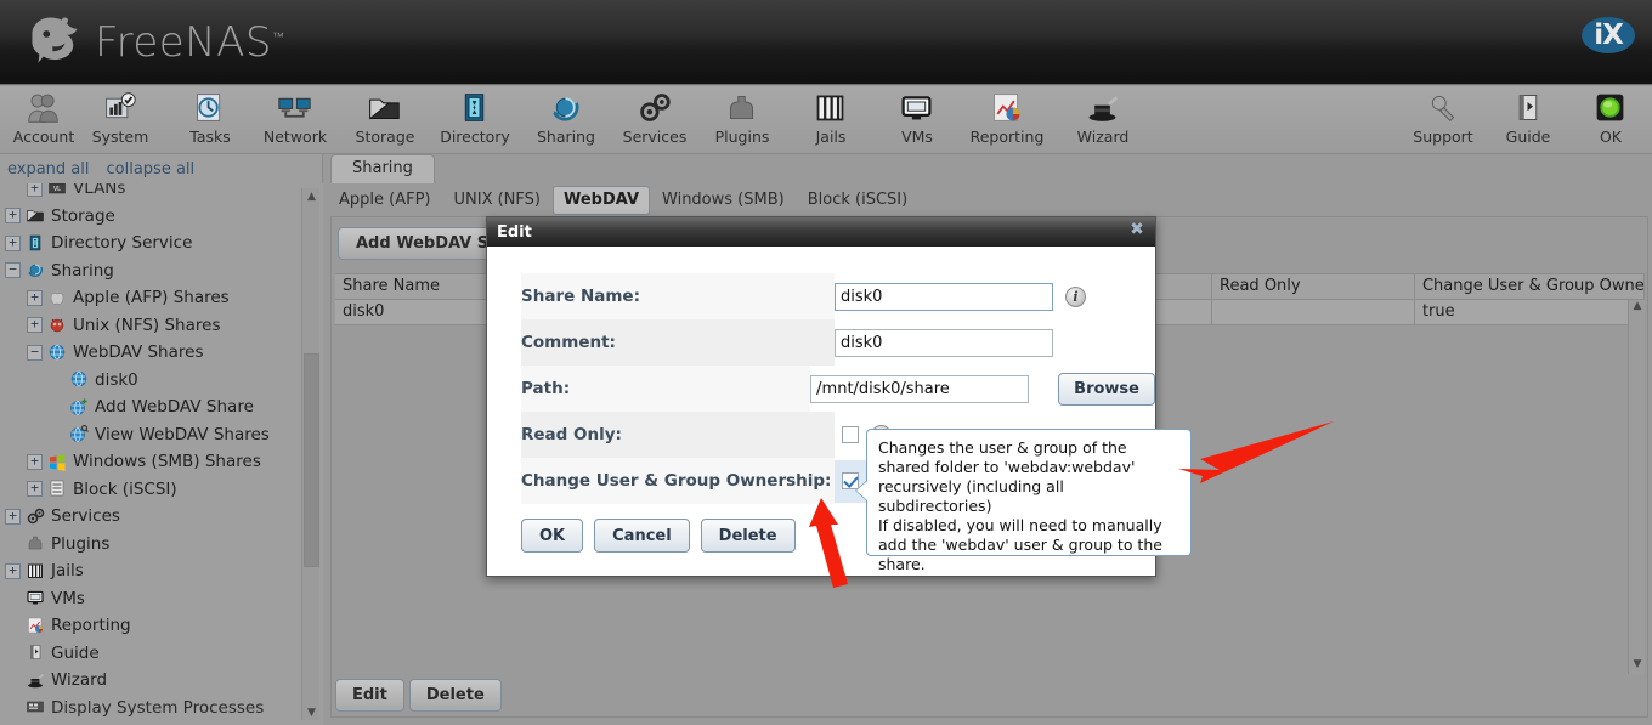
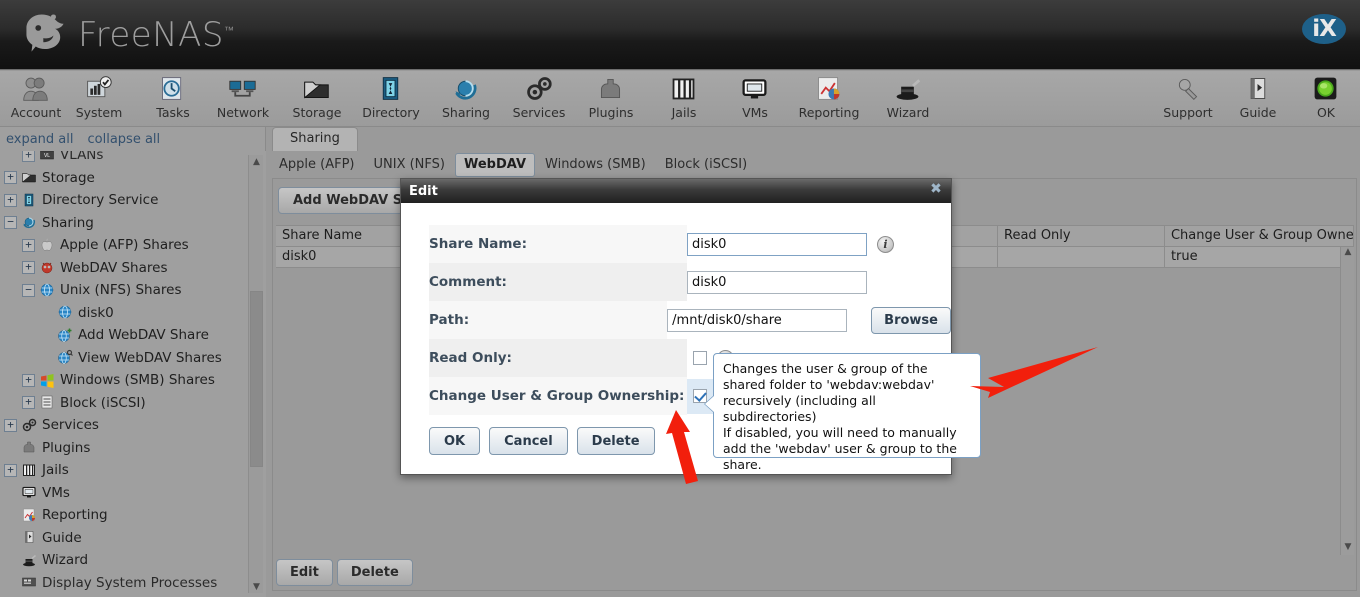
  FreeNAS™
  iX
  Account
  System
  Tasks
  Network
  Storage
  Directory
  Sharing
  Services
  Plugins
  Jails
  VMs
  Reporting
  Wizard
  Support
  Guide
  OK
  expand all
  collapse all
  +
  VLANs
  +
  Storage
  +
  Directory Service
  −
  Sharing
  +
  Apple (AFP) Shares
  +
- Unix (NFS) Shares
+ WebDAV Shares
  −
- WebDAV Shares
+ Unix (NFS) Shares
  disk0
  Add WebDAV Share
  View WebDAV Shares
  +
  Windows (SMB) Shares
  +
  Block (iSCSI)
  +
  Services
  Plugins
  +
  Jails
  VMs
  Reporting
  Guide
  Wizard
  Display System Processes
  ▲
  ▼
  Sharing
  Apple (AFP)
  UNIX (NFS)
  WebDAV
  Windows (SMB)
  Block (iSCSI)
  Add WebDAV S
  Share Name
  Read Only
  Change User & Group Owne
  disk0
  true
  ▲
  ▼
  Edit Delete
  Edit
  ✖
  Share Name:
  disk0
  i
  Comment:
  disk0
  Path:
  /mnt/disk0/share
  Browse
  Read Only:
  Change User & Group Ownership:
  OK
  Cancel
  Delete
  Changes the user & group of the shared folder to 'webdav:webdav' recursively (including all subdirectories)
  If disabled, you will need to manually add the 'webdav' user & group to the share.
